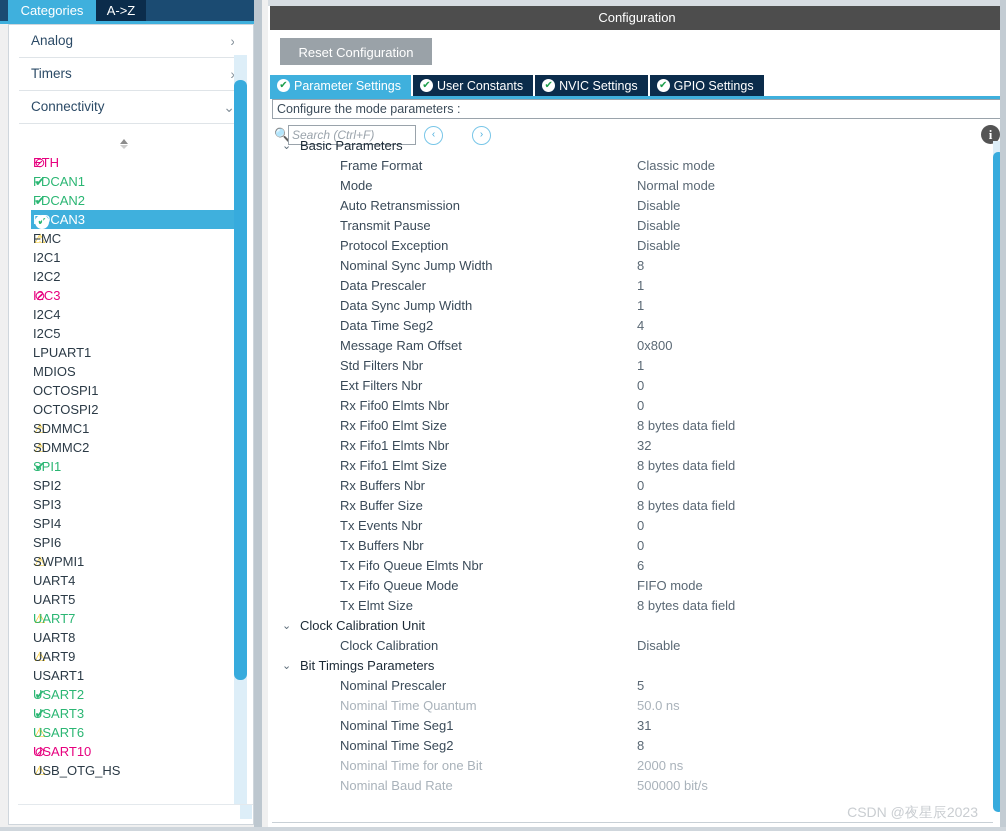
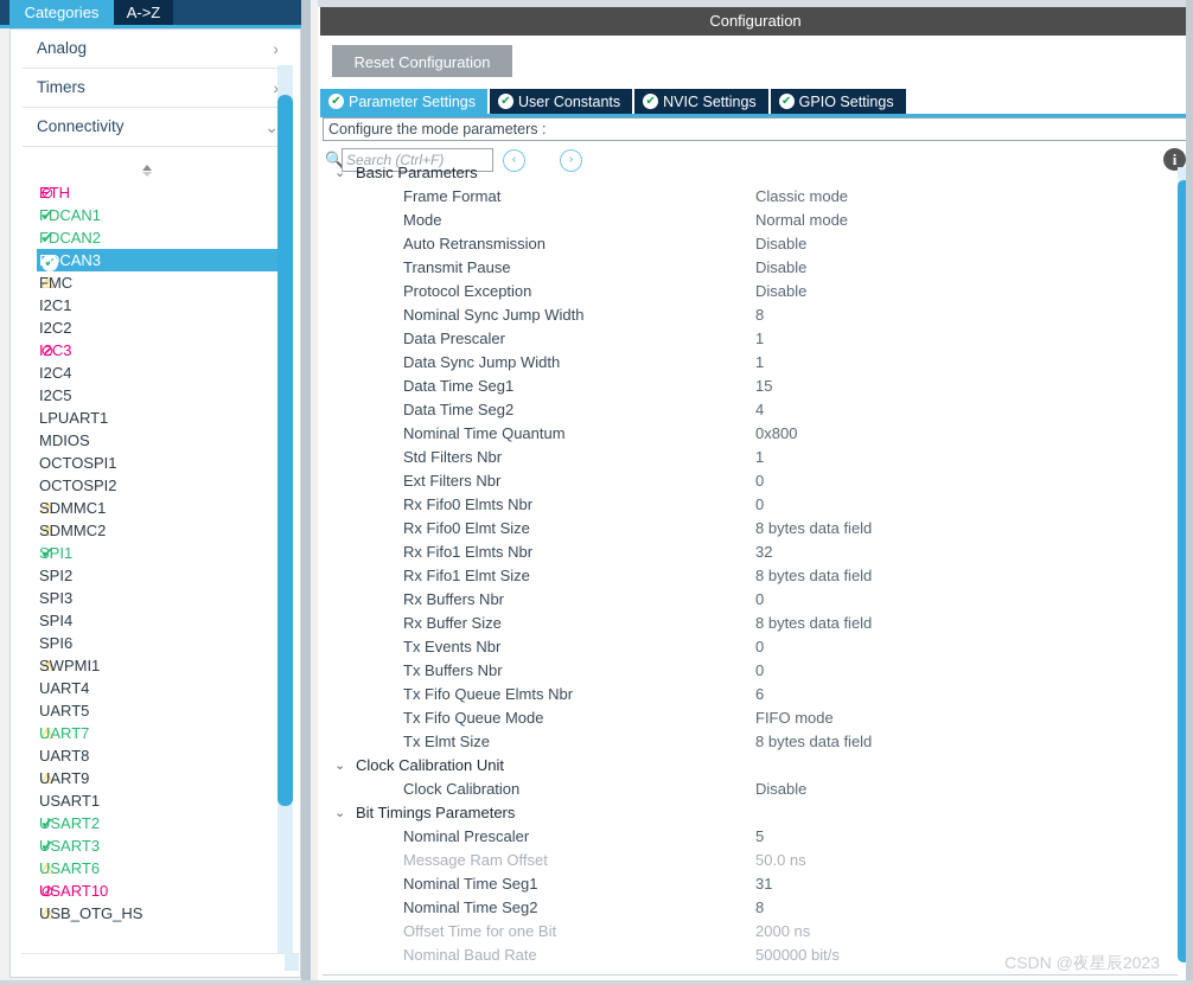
  Categories
  A->Z
  Analog
  ›
  Timers
  ›
  Connectivity
  ⌄
  ⊘
  ETH
  ✔
  FDCAN1
  ✔
  FDCAN2
  ✔
  FDCAN3
  ⚠
  FMC
  I2C1
  I2C2
  ⊘
  I2C3
  I2C4
  I2C5
  LPUART1
  MDIOS
  OCTOSPI1
  OCTOSPI2
  ⚠
  SDMMC1
  ⚠
  SDMMC2
  ✔
  SPI1
  SPI2
  SPI3
  SPI4
  SPI6
  ⚠
  SWPMI1
  UART4
  UART5
  ⚠
  UART7
  UART8
  ⚠
  UART9
  USART1
  ✔
  USART2
  ✔
  USART3
  ⚠
  USART6
  ⊘
  USART10
  ⚠
  USB_OTG_HS
  Configuration
  Reset Configuration
  ✔
  Parameter Settings
  ✔
  User Constants
  ✔
  NVIC Settings
  ✔
  GPIO Settings
  Configure the mode parameters :
  🔍
  Search (Ctrl+F)
  ‹
  ›
  i
  ⌄
  Basic Parameters
  Frame Format
  Classic mode
  Mode
  Normal mode
  Auto Retransmission
  Disable
  Transmit Pause
  Disable
  Protocol Exception
  Disable
  Nominal Sync Jump Width
  8
  Data Prescaler
  1
  Data Sync Jump Width
  1
+ Data Time Seg1
+ 15
  Data Time Seg2
  4
- Message Ram Offset
+ Nominal Time Quantum
  0x800
  Std Filters Nbr
  1
  Ext Filters Nbr
  0
  Rx Fifo0 Elmts Nbr
  0
  Rx Fifo0 Elmt Size
  8 bytes data field
  Rx Fifo1 Elmts Nbr
  32
  Rx Fifo1 Elmt Size
  8 bytes data field
  Rx Buffers Nbr
  0
  Rx Buffer Size
  8 bytes data field
  Tx Events Nbr
  0
  Tx Buffers Nbr
  0
  Tx Fifo Queue Elmts Nbr
  6
  Tx Fifo Queue Mode
  FIFO mode
  Tx Elmt Size
  8 bytes data field
  ⌄
  Clock Calibration Unit
  Clock Calibration
  Disable
  ⌄
  Bit Timings Parameters
  Nominal Prescaler
  5
- Nominal Time Quantum
+ Message Ram Offset
  50.0 ns
  Nominal Time Seg1
  31
  Nominal Time Seg2
  8
- Nominal Time for one Bit
+ Offset Time for one Bit
  2000 ns
  Nominal Baud Rate
  500000 bit/s
  CSDN @夜星辰2023
